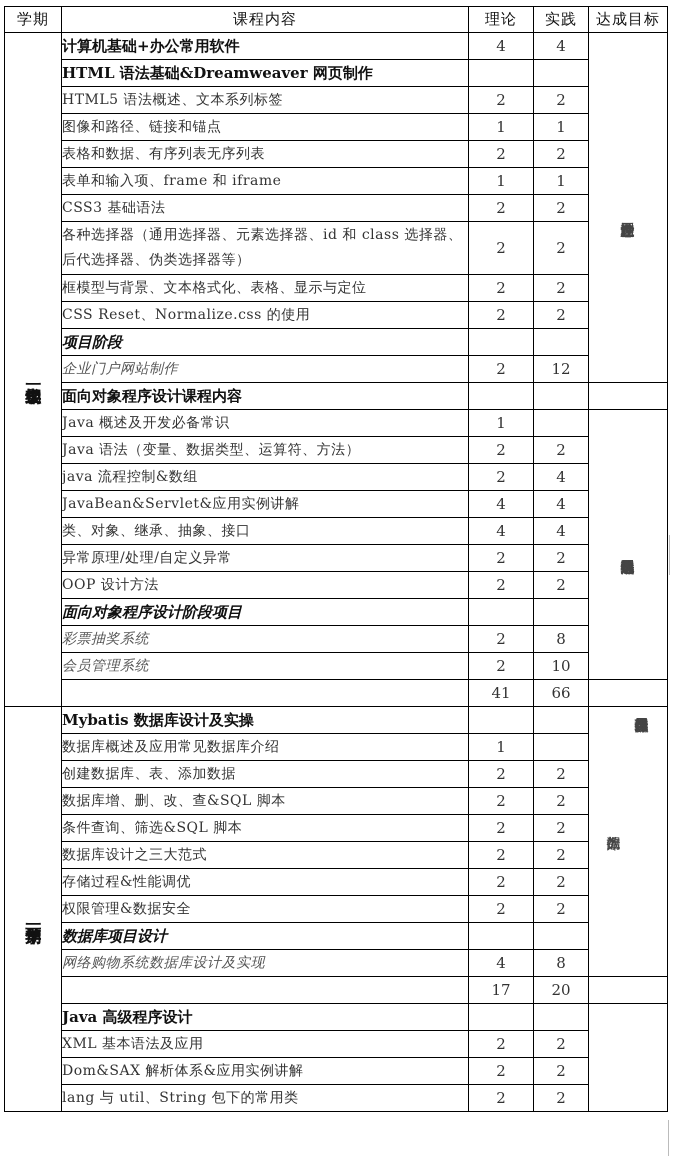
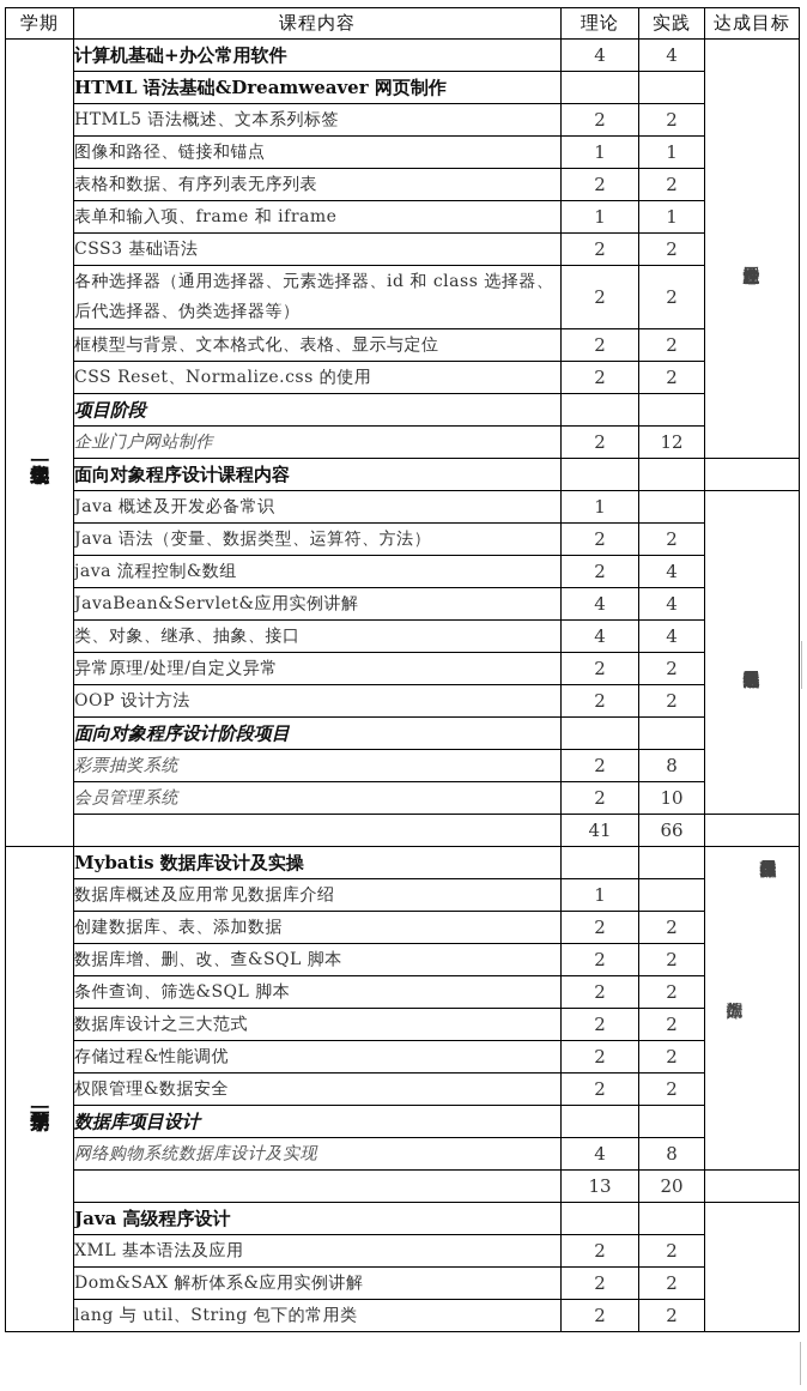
  学期	课程内容	理论	实践	达成目标
  	计算机基础+办公常用软件	4	4
  HTML 语法基础&Dreamweaver 网页制作
  HTML5 语法概述、文本系列标签	2	2
  图像和路径、链接和锚点	1	1
  表格和数据、有序列表无序列表	2	2
  表单和输入项、frame 和 iframe	1	1
  CSS3 基础语法	2	2
  各种选择器（通用选择器、元素选择器、id 和 class 选择器、后代选择器、伪类选择器等）	2	2
  框模型与背景、文本格式化、表格、显示与定位	2	2
  CSS Reset、Normalize.css 的使用	2	2
  项目阶段
  企业门户网站制作	2	12
  面向对象程序设计课程内容
  Java 概述及开发必备常识	1
  Java 语法（变量、数据类型、运算符、方法）	2	2
  java 流程控制&数组	2	4
  JavaBean&Servlet&应用实例讲解	4	4
  类、对象、继承、抽象、接口	4	4
  异常原理/处理/自定义异常	2	2
  OOP 设计方法	2	2
  面向对象程序设计阶段项目
  彩票抽奖系统	2	8
  会员管理系统	2	10
  	41	66
  	Mybatis 数据库设计及实操
  数据库概述及应用常见数据库介绍	1
  创建数据库、表、添加数据	2	2
  数据库增、删、改、查&SQL 脚本	2	2
  条件查询、筛选&SQL 脚本	2	2
  数据库设计之三大范式	2	2
  存储过程&性能调优	2	2
  权限管理&数据安全	2	2
  数据库项目设计
  网络购物系统数据库设计及实现	4	8
- 	17	20
+ 	13	20
  Java 高级程序设计
  XML 基本语法及应用	2	2
  Dom&SAX 解析体系&应用实例讲解	2	2
  lang 与 util、String 包下的常用类	2	2
